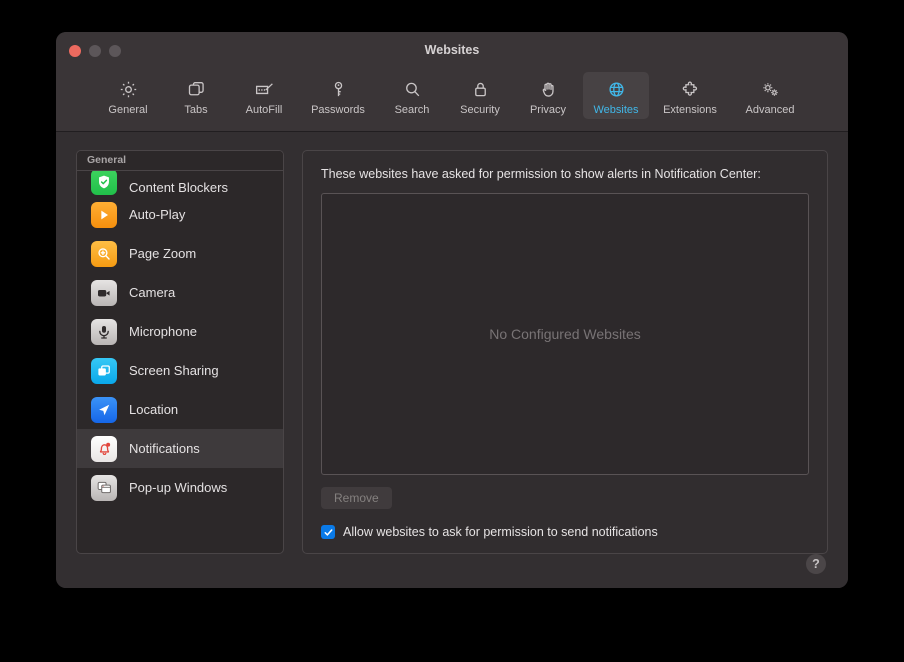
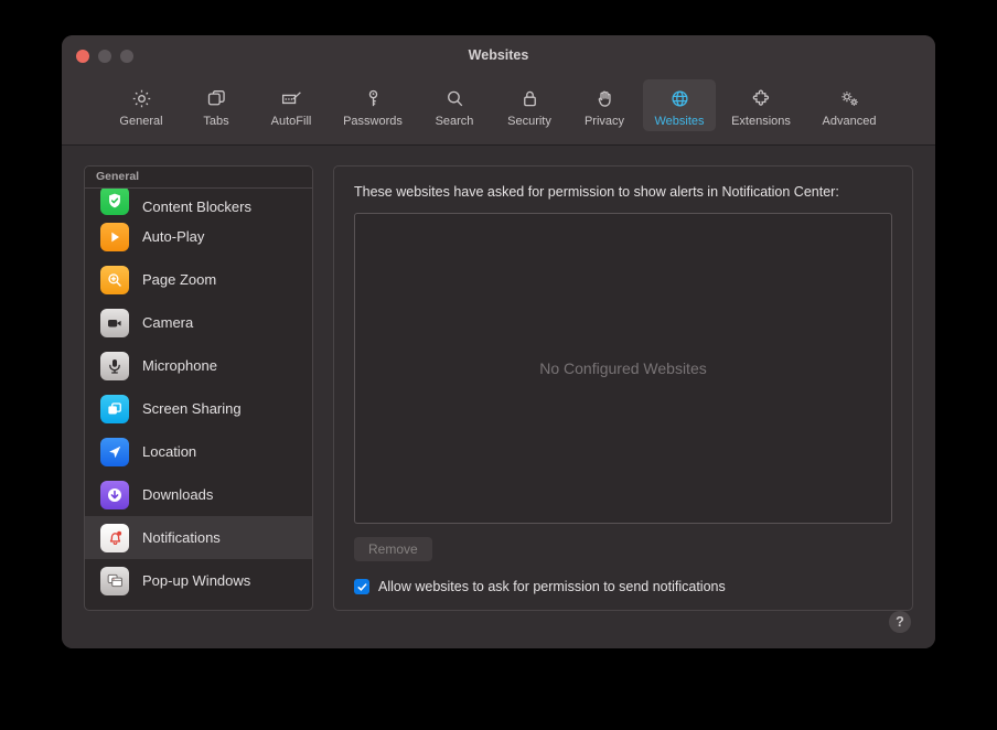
  Websites
  General
  Tabs
  AutoFill
  Passwords
  Search
  Security
  Privacy
  Websites
  Extensions
  Advanced
  General
  Content Blockers
  Auto-Play
  Page Zoom
  Camera
  Microphone
  Screen Sharing
  Location
+ Downloads
  Notifications
  Pop-up Windows
  These websites have asked for permission to show alerts in Notification Center:
  No Configured Websites
  Remove
  Allow websites to ask for permission to send notifications
  ?
